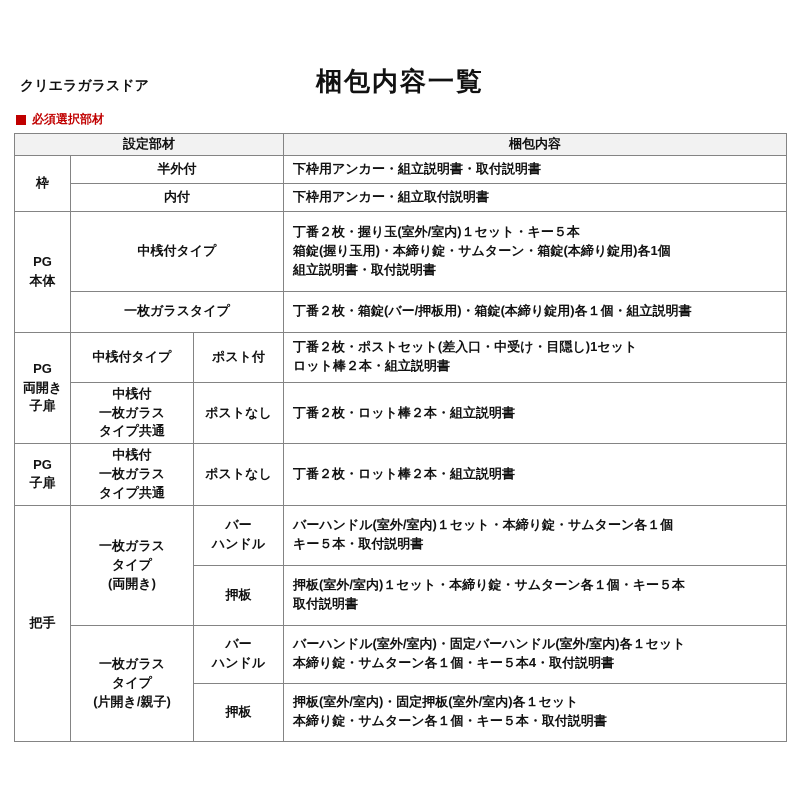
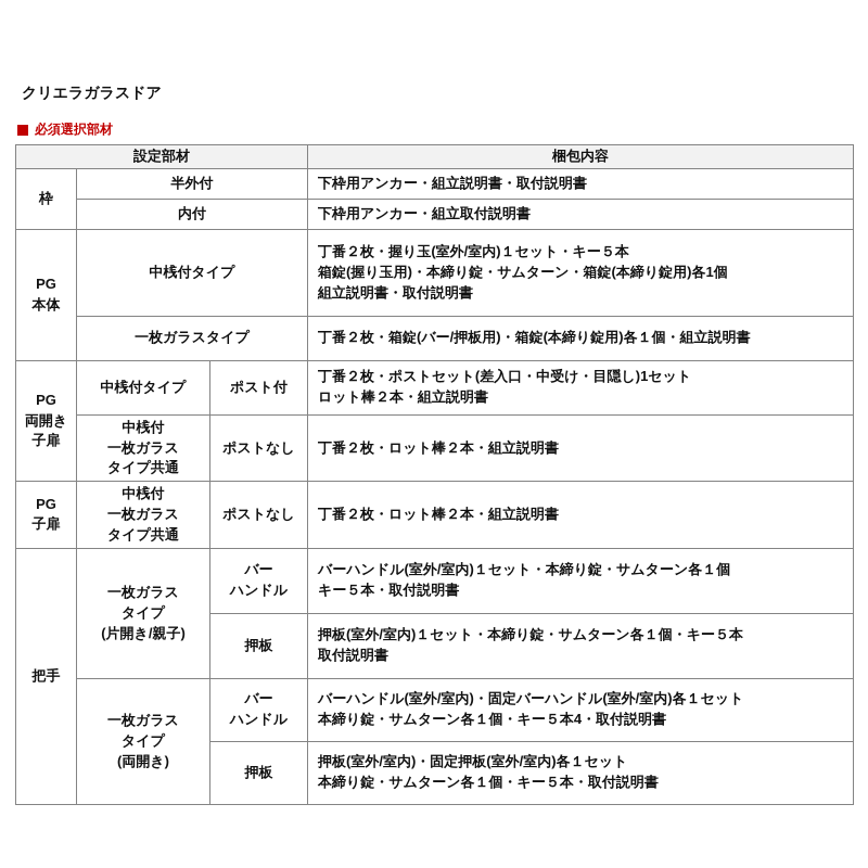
  クリエラガラスドア
- 梱包内容一覧
  必須選択部材
  設定部材	梱包内容
  枠	半外付	下枠用アンカー・組立説明書・取付説明書
  内付	下枠用アンカー・組立取付説明書
  PG 本体	中桟付タイプ	丁番２枚・握り玉(室外/室内)１セット・キー５本 箱錠(握り玉用)・本締り錠・サムターン・箱錠(本締り錠用)各1個 組立説明書・取付説明書
  一枚ガラスタイプ	丁番２枚・箱錠(バー/押板用)・箱錠(本締り錠用)各１個・組立説明書
  PG 両開き 子扉	中桟付タイプ	ポスト付	丁番２枚・ポストセット(差入口・中受け・目隠し)1セット ロット棒２本・組立説明書
  中桟付 一枚ガラス タイプ共通	ポストなし	丁番２枚・ロット棒２本・組立説明書
  PG 子扉	中桟付 一枚ガラス タイプ共通	ポストなし	丁番２枚・ロット棒２本・組立説明書
- 把手	一枚ガラス タイプ (両開き)	バー ハンドル	バーハンドル(室外/室内)１セット・本締り錠・サムターン各１個 キー５本・取付説明書
+ 把手	一枚ガラス タイプ (片開き/親子)	バー ハンドル	バーハンドル(室外/室内)１セット・本締り錠・サムターン各１個 キー５本・取付説明書
  押板	押板(室外/室内)１セット・本締り錠・サムターン各１個・キー５本 取付説明書
- 一枚ガラス タイプ (片開き/親子)	バー ハンドル	バーハンドル(室外/室内)・固定バーハンドル(室外/室内)各１セット 本締り錠・サムターン各１個・キー５本4・取付説明書
+ 一枚ガラス タイプ (両開き)	バー ハンドル	バーハンドル(室外/室内)・固定バーハンドル(室外/室内)各１セット 本締り錠・サムターン各１個・キー５本4・取付説明書
  押板	押板(室外/室内)・固定押板(室外/室内)各１セット 本締り錠・サムターン各１個・キー５本・取付説明書
